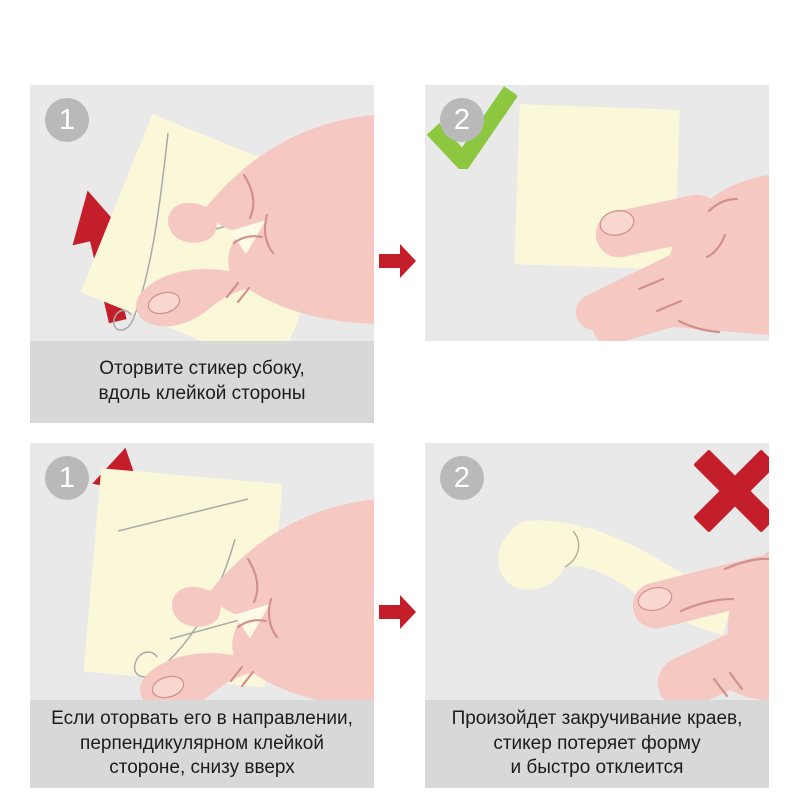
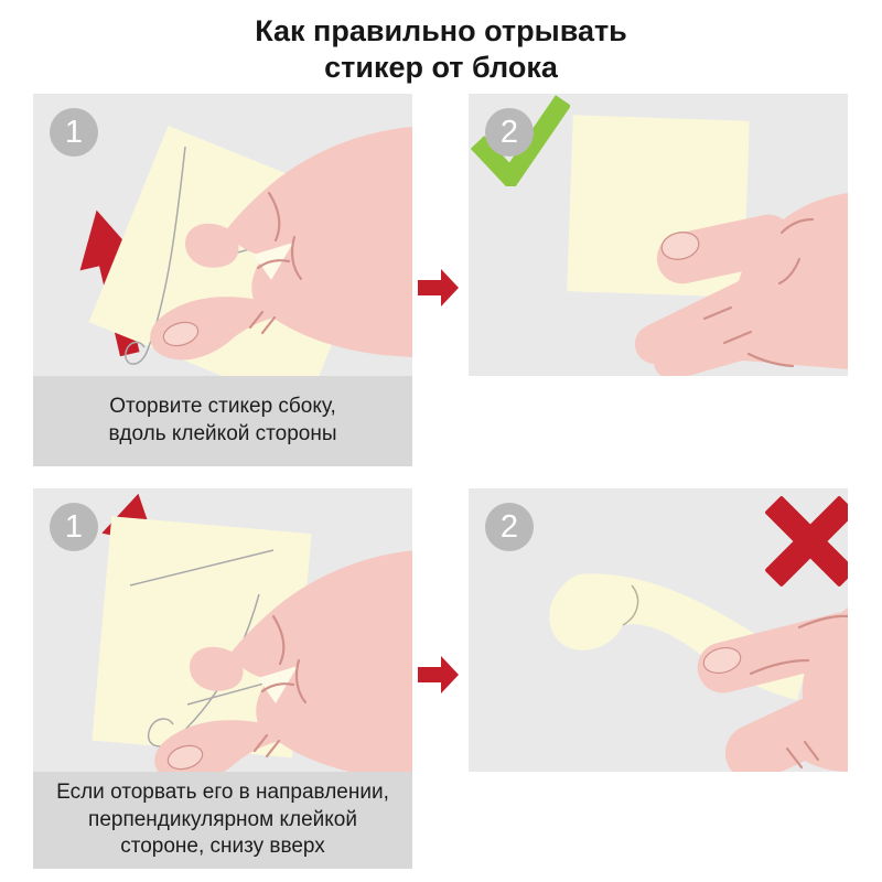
+ Как правильно отрывать
+ стикер от блока
  1
  Оторвите стикер сбоку,
  вдоль клейкой стороны
  2
  1
  Если оторвать его в направлении,
  перпендикулярном клейкой
  стороне, снизу вверх
  2
- Произойдет закручивание краев,
- стикер потеряет форму
- и быстро отклеится
